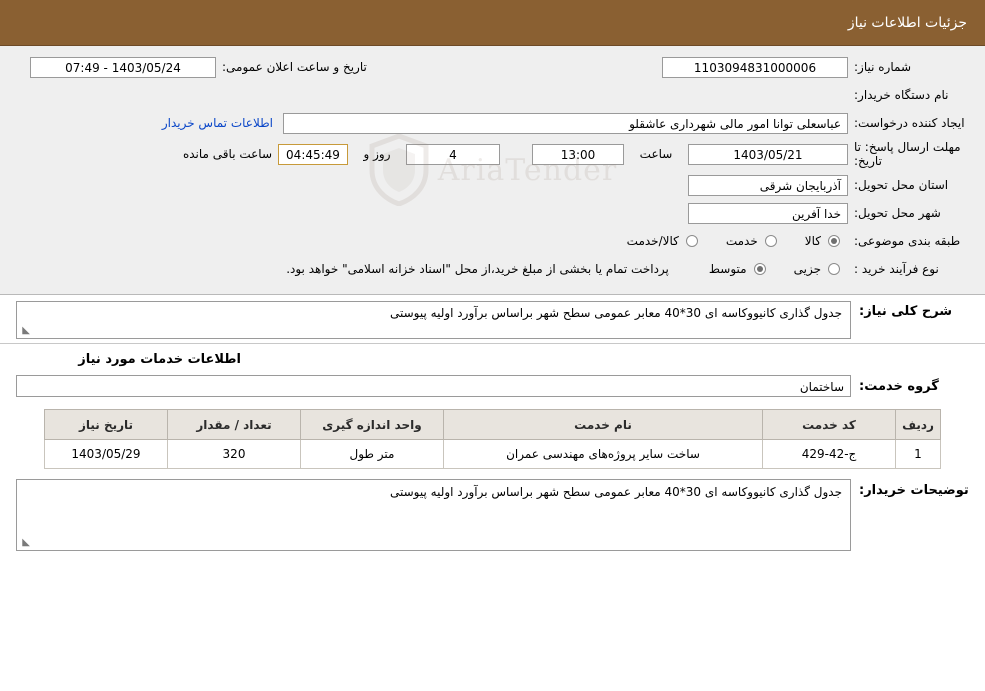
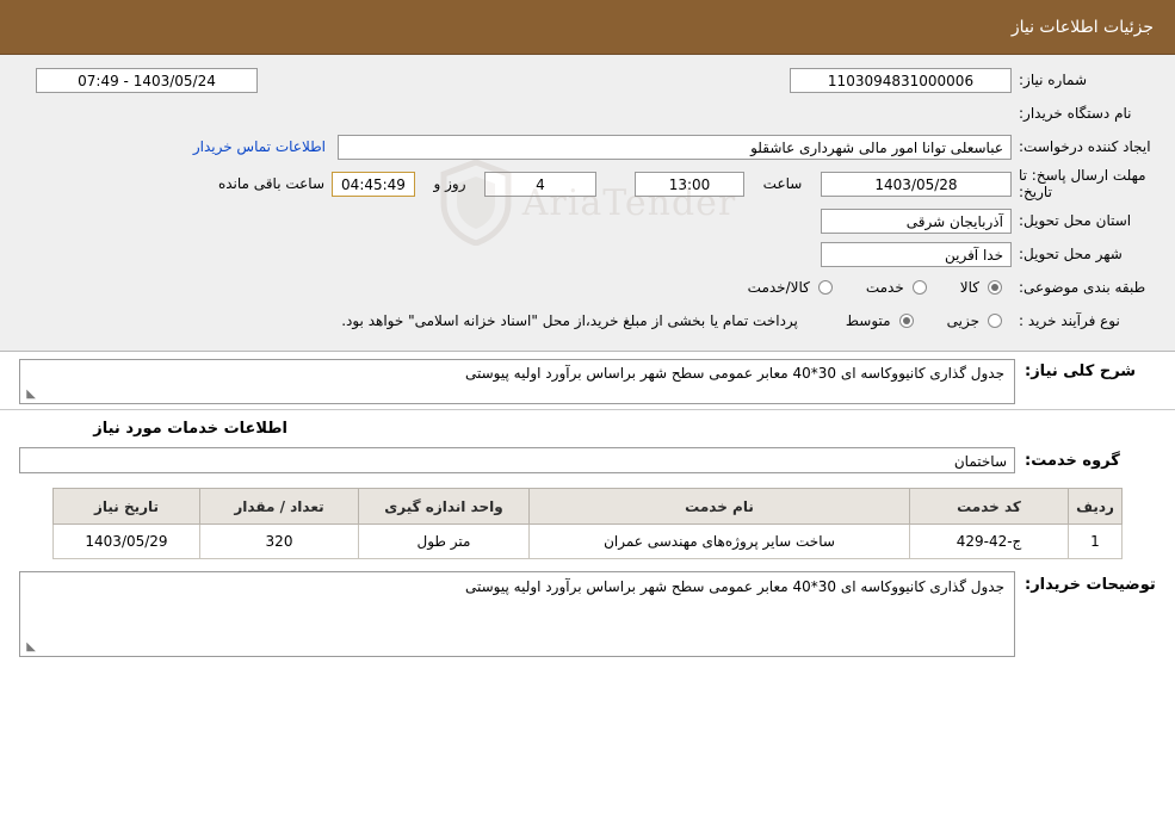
  جزئیات اطلاعات نیاز
  AriaTender
  شماره نیاز:
  1103094831000006
- تاریخ و ساعت اعلان عمومی:
  1403/05/24 - 07:49
  نام دستگاه خریدار:
  ایجاد کننده درخواست:
  عباسعلی توانا امور مالی شهرداری عاشقلو
  اطلاعات تماس خریدار
  مهلت ارسال پاسخ: تا تاریخ:
- 1403/05/21
+ 1403/05/28
  ساعت
  13:00
  4
  روز و
  04:45:49
  ساعت باقی مانده
  استان محل تحویل:
  آذربایجان شرقی
  شهر محل تحویل:
  خدا آفرین
  طبقه بندی موضوعی:
  کالا
  خدمت
  کالا/خدمت
  نوع فرآیند خرید :
  جزیی
  متوسط
  پرداخت تمام یا بخشی از مبلغ خرید،از محل "اسناد خزانه اسلامی" خواهد بود.
  شرح کلی نیاز:
  جدول گذاری کانیووکاسه ای 30*40 معابر عمومی سطح شهر براساس برآورد اولیه پیوستی
  ◣
  اطلاعات خدمات مورد نیاز
  گروه خدمت:
  ساختمان
  ردیف	کد خدمت	نام خدمت	واحد اندازه گیری	تعداد / مقدار	تاریخ نیاز
  1	ج-42-429	ساخت سایر پروژه‌های مهندسی عمران	متر طول	320	1403/05/29
  توضیحات خریدار:
  جدول گذاری کانیووکاسه ای 30*40 معابر عمومی سطح شهر براساس برآورد اولیه پیوستی
  ◣
